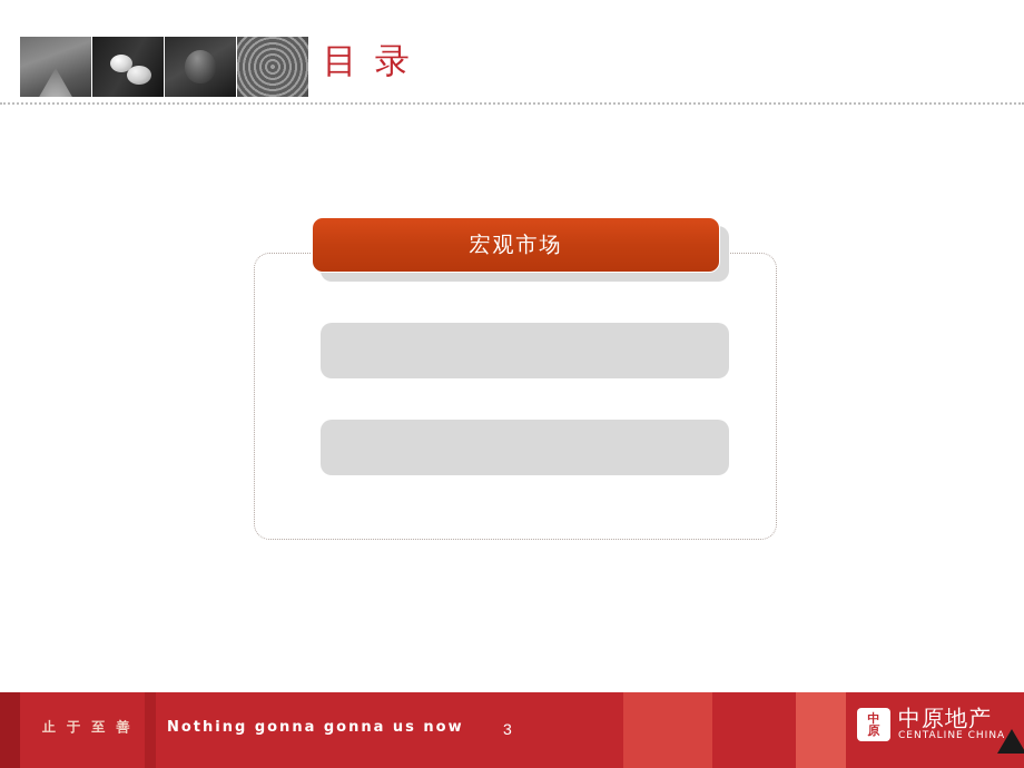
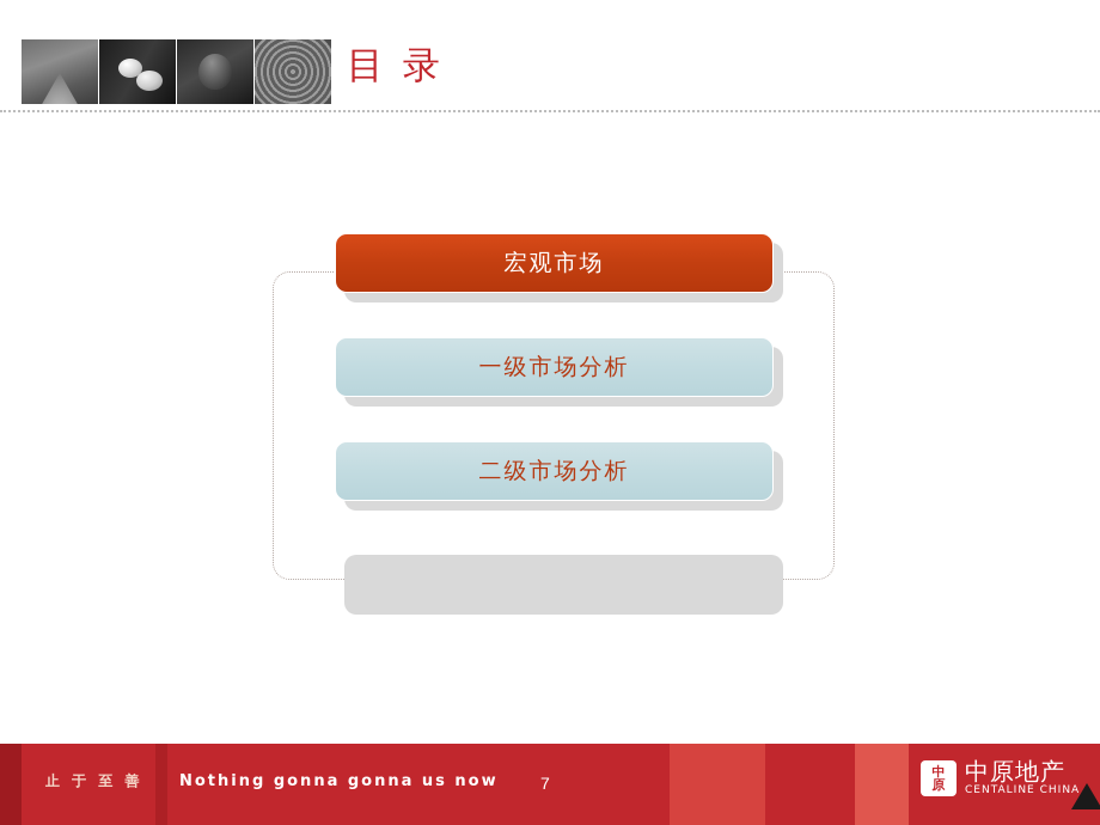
  目 录
  宏观市场
+ 一级市场分析
+ 二级市场分析
  止 于 至 善
  Nothing gonna gonna us now
- 3
+ 7
  中
  原
  中原地产
  CENTALINE CHINA
